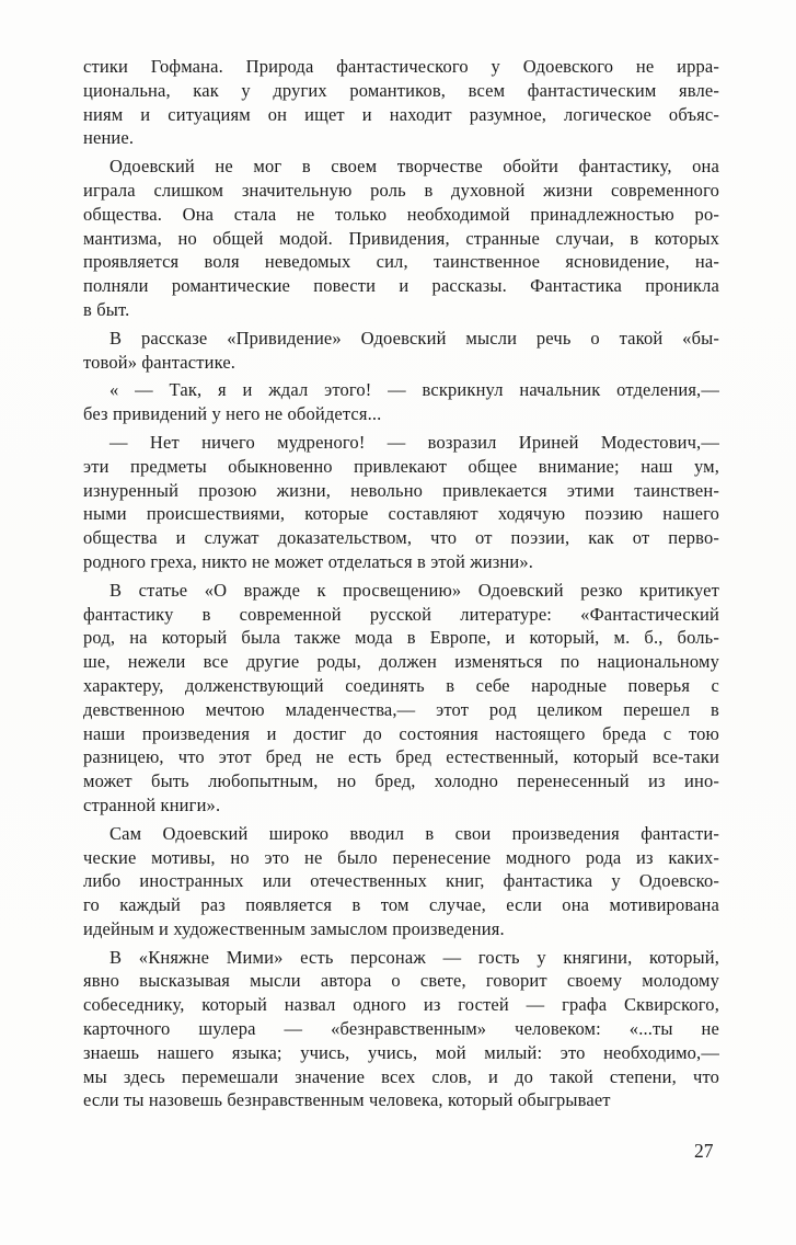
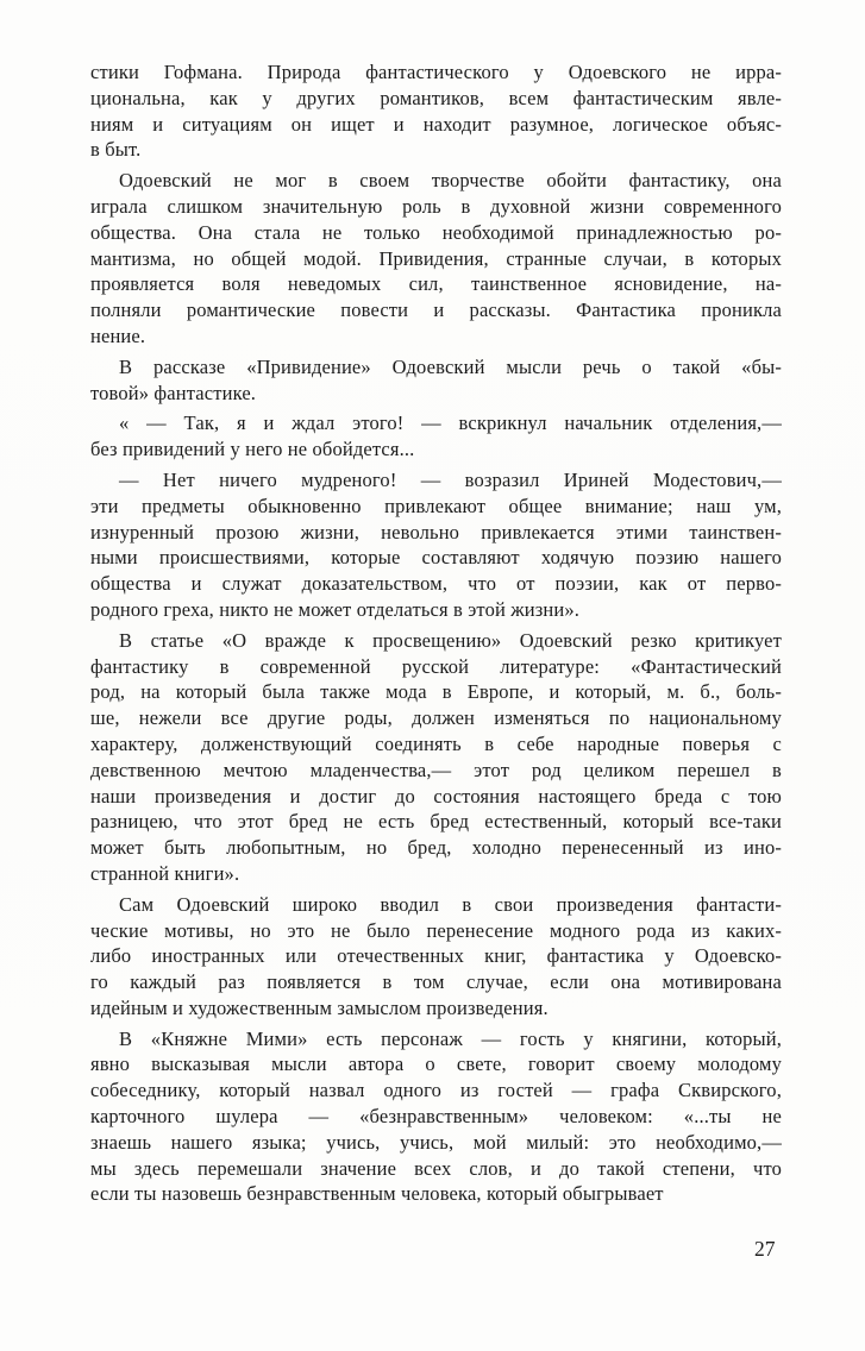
  стики Гофмана. Природа фантастического у Одоевского не ирра-
  циональна, как у других романтиков, всем фантастическим явле-
  ниям и ситуациям он ищет и находит разумное, логическое объяс-
- нение.
+ в быт.
  Одоевский не мог в своем творчестве обойти фантастику, она
  играла слишком значительную роль в духовной жизни современного
  общества. Она стала не только необходимой принадлежностью ро-
  мантизма, но общей модой. Привидения, странные случаи, в которых
  проявляется воля неведомых сил, таинственное ясновидение, на-
  полняли романтические повести и рассказы. Фантастика проникла
- в быт.
+ нение.
  В рассказе «Привидение» Одоевский мысли речь о такой «бы-
  товой» фантастике.
  « — Так, я и ждал этого! — вскрикнул начальник отделения,—
  без привидений у него не обойдется...
  — Нет ничего мудреного! — возразил Ириней Модестович,—
  эти предметы обыкновенно привлекают общее внимание; наш ум,
  изнуренный прозою жизни, невольно привлекается этими таинствен-
  ными происшествиями, которые составляют ходячую поэзию нашего
  общества и служат доказательством, что от поэзии, как от перво-
  родного греха, никто не может отделаться в этой жизни».
  В статье «О вражде к просвещению» Одоевский резко критикует
  фантастику в современной русской литературе: «Фантастический
  род, на который была также мода в Европе, и который, м. б., боль-
  ше, нежели все другие роды, должен изменяться по национальному
  характеру, долженствующий соединять в себе народные поверья с
  девственною мечтою младенчества,— этот род целиком перешел в
  наши произведения и достиг до состояния настоящего бреда с тою
  разницею, что этот бред не есть бред естественный, который все-таки
  может быть любопытным, но бред, холодно перенесенный из ино-
  странной книги».
  Сам Одоевский широко вводил в свои произведения фантасти-
  ческие мотивы, но это не было перенесение модного рода из каких-
  либо иностранных или отечественных книг, фантастика у Одоевско-
  го каждый раз появляется в том случае, если она мотивирована
  идейным и художественным замыслом произведения.
  В «Княжне Мими» есть персонаж — гость у княгини, который,
  явно высказывая мысли автора о свете, говорит своему молодому
  собеседнику, который назвал одного из гостей — графа Сквирского,
  карточного шулера — «безнравственным» человеком: «...ты не
  знаешь нашего языка; учись, учись, мой милый: это необходимо,—
  мы здесь перемешали значение всех слов, и до такой степени, что
  если ты назовешь безнравственным человека, который обыгрывает
  27
